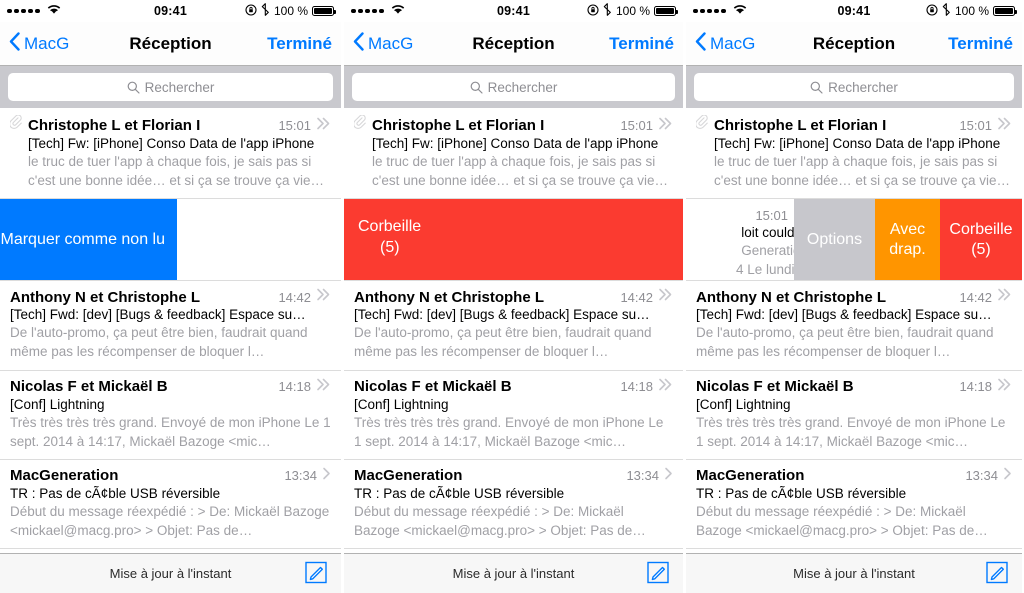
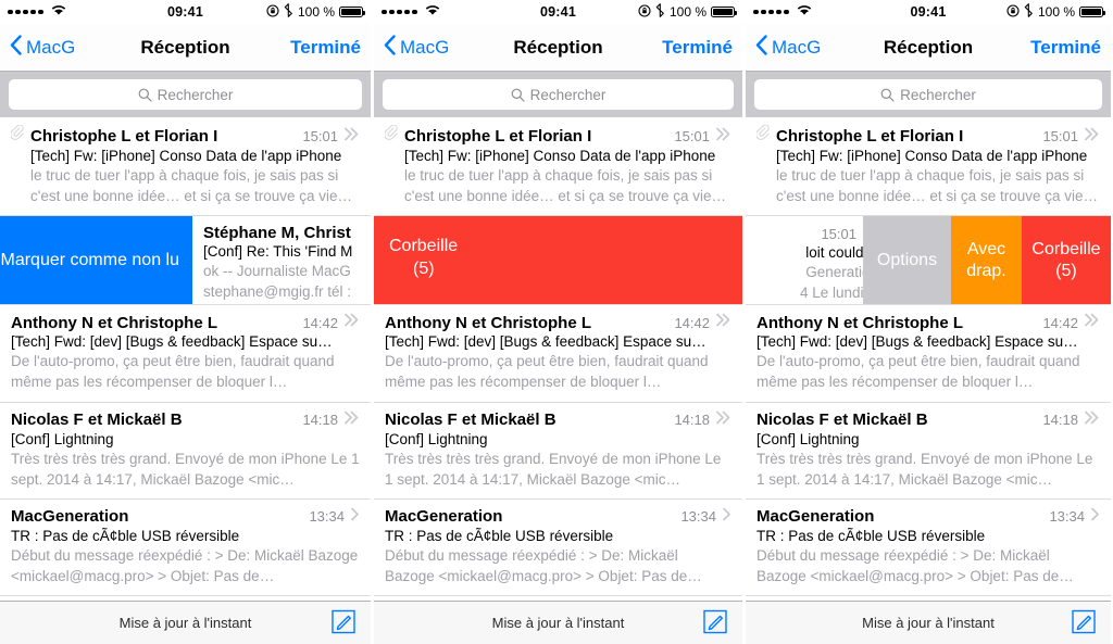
  09:41
  100 %
  MacG
  Réception
  Terminé
  Rechercher
  Christophe L et Florian I
  15:01
  [Tech] Fw: [iPhone] Conso Data de l'app iPhone
  le truc de tuer l'app à chaque fois, je sais pas si c'est une bonne idée… et si ça se trouve ça vie…
  Marquer comme non lu
+ Stéphane M, Christ
+ [Conf] Re: This 'Find M
+ ok -- Journaliste MacG
+ stephane@mgig.fr tél :
  Anthony N et Christophe L
  14:42
  [Tech] Fwd: [dev] [Bugs & feedback] Espace su…
  De l'auto-promo, ça peut être bien, faudrait quand même pas les récompenser de bloquer l…
  Nicolas F et Mickaël B
  14:18
  [Conf] Lightning
  Très très très très grand. Envoyé de mon iPhone Le 1 sept. 2014 à 14:17, Mickaël Bazoge <mic…
  MacGeneration
  13:34
  TR : Pas de cÃ¢ble USB réversible
  Début du message réexpédié : > De: Mickaël Bazoge <mickael@macg.pro> > Objet: Pas de…
  Mise à jour à l'instant
  09:41
  100 %
  MacG
  Réception
  Terminé
  Rechercher
  Christophe L et Florian I
  15:01
  [Tech] Fw: [iPhone] Conso Data de l'app iPhone
  le truc de tuer l'app à chaque fois, je sais pas si c'est une bonne idée… et si ça se trouve ça vie…
  Corbeille
  (5)
  Anthony N et Christophe L
  14:42
  [Tech] Fwd: [dev] [Bugs & feedback] Espace su…
  De l'auto-promo, ça peut être bien, faudrait quand même pas les récompenser de bloquer l…
  Nicolas F et Mickaël B
  14:18
  [Conf] Lightning
  Très très très très grand. Envoyé de mon iPhone Le 1 sept. 2014 à 14:17, Mickaël Bazoge <mic…
  MacGeneration
  13:34
  TR : Pas de cÃ¢ble USB réversible
  Début du message réexpédié : > De: Mickaël Bazoge <mickael@macg.pro> > Objet: Pas de…
  Mise à jour à l'instant
  09:41
  100 %
  MacG
  Réception
  Terminé
  Rechercher
  Christophe L et Florian I
  15:01
  [Tech] Fw: [iPhone] Conso Data de l'app iPhone
  le truc de tuer l'app à chaque fois, je sais pas si c'est une bonne idée… et si ça se trouve ça vie…
  15:01
  loit could
  Generati
  4 Le lundi
  Options
  Avec
  drap.
  Corbeille
  (5)
  Anthony N et Christophe L
  14:42
  [Tech] Fwd: [dev] [Bugs & feedback] Espace su…
  De l'auto-promo, ça peut être bien, faudrait quand même pas les récompenser de bloquer l…
  Nicolas F et Mickaël B
  14:18
  [Conf] Lightning
  Très très très très grand. Envoyé de mon iPhone Le 1 sept. 2014 à 14:17, Mickaël Bazoge <mic…
  MacGeneration
  13:34
  TR : Pas de cÃ¢ble USB réversible
  Début du message réexpédié : > De: Mickaël Bazoge <mickael@macg.pro> > Objet: Pas de…
  Mise à jour à l'instant
